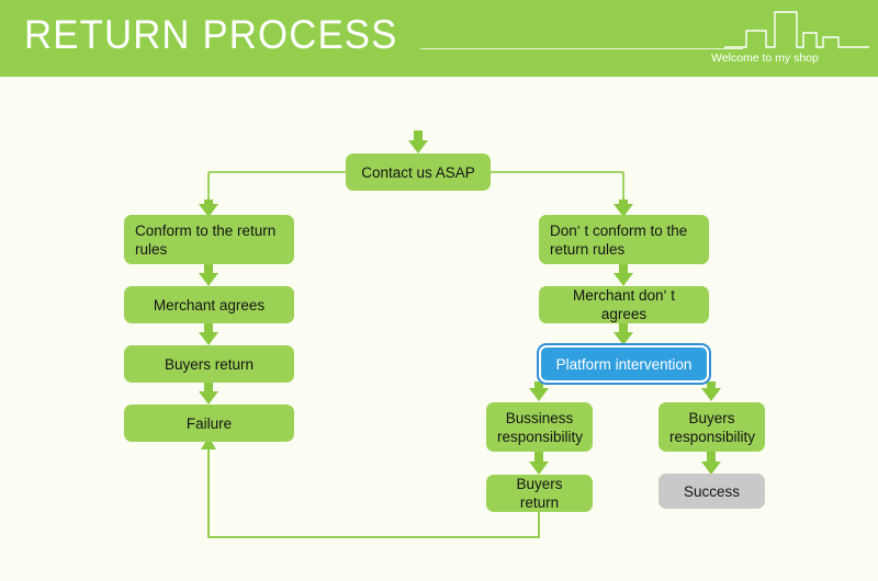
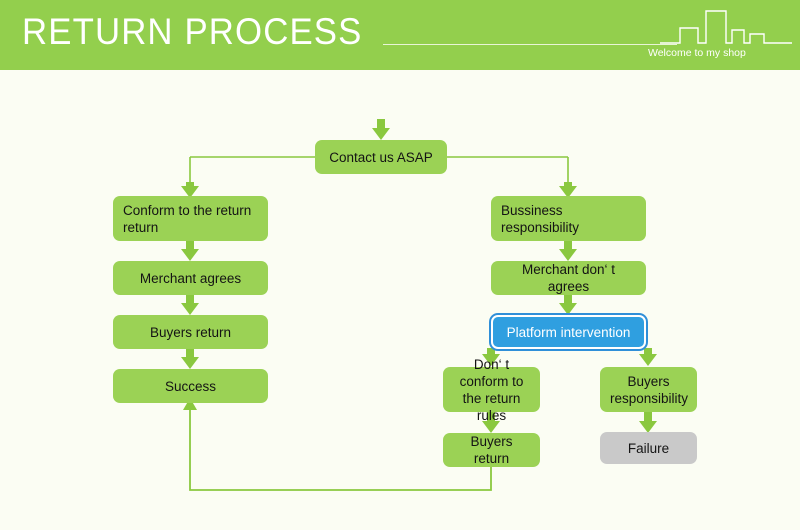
  RETURN PROCESS
  Welcome to my shop
  Contact us ASAP
- Conform to the return rules
+ Conform to the return return
- Don‘ t conform to the return rules
+ Bussiness responsibility
  Merchant agrees
  Merchant don‘ t agrees
  Buyers return
  Platform intervention
- Failure
+ Success
- Bussiness responsibility
+ Don‘ t conform to the return rules
  Buyers responsibility
  Buyers return
- Success
+ Failure
